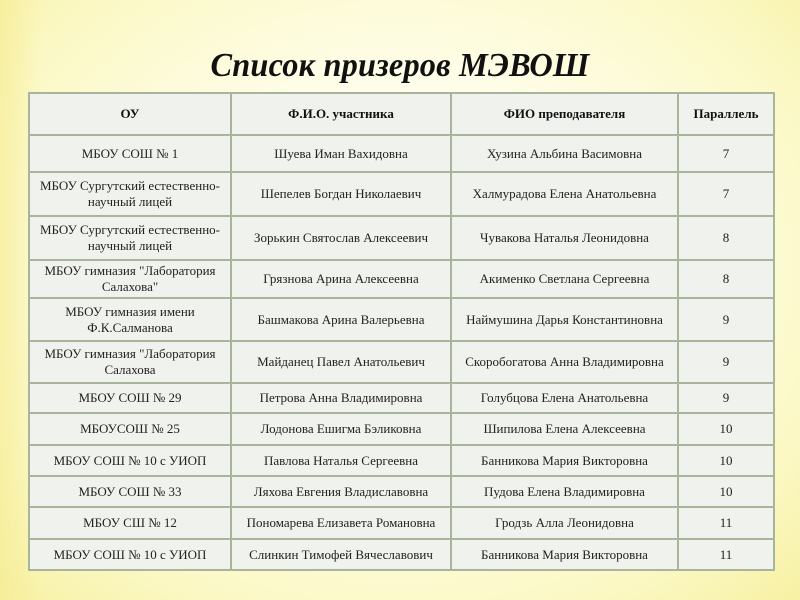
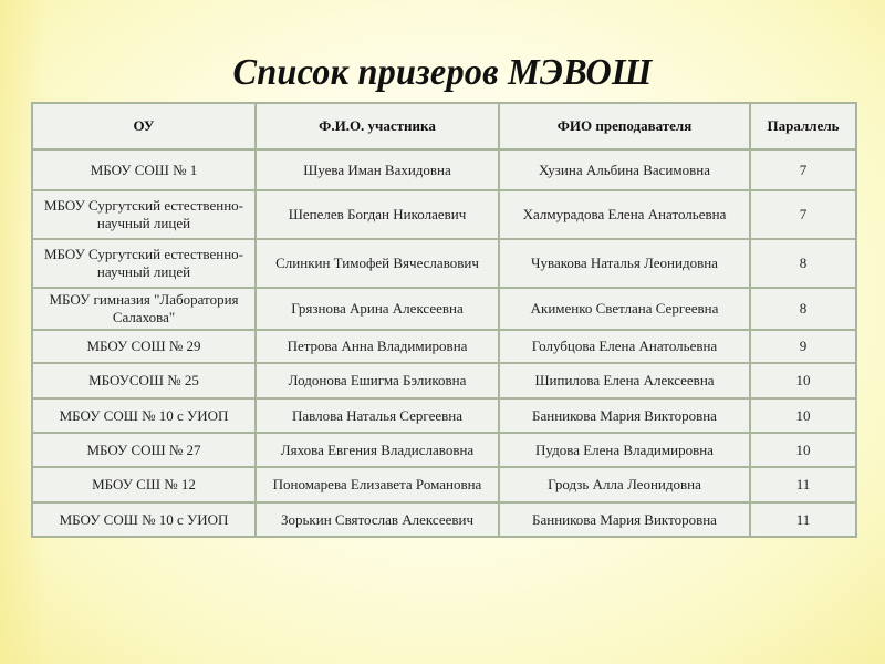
  Список призеров МЭВОШ
  ОУ	Ф.И.О. участника	ФИО преподавателя	Параллель
  МБОУ СОШ № 1	Шуева Иман Вахидовна	Хузина Альбина Васимовна	7
  МБОУ Сургутский естественно-научный лицей	Шепелев Богдан Николаевич	Халмурадова Елена Анатольевна	7
- МБОУ Сургутский естественно-научный лицей	Зорькин Святослав Алексеевич	Чувакова Наталья Леонидовна	8
+ МБОУ Сургутский естественно-научный лицей	Слинкин Тимофей Вячеславович	Чувакова Наталья Леонидовна	8
  МБОУ гимназия "Лаборатория Салахова"	Грязнова Арина Алексеевна	Акименко Светлана Сергеевна	8
- МБОУ гимназия имени Ф.К.Салманова	Башмакова Арина Валерьевна	Наймушина Дарья Константиновна	9
- МБОУ гимназия "Лаборатория Салахова	Майданец Павел Анатольевич	Скоробогатова Анна Владимировна	9
  МБОУ СОШ № 29	Петрова Анна Владимировна	Голубцова Елена Анатольевна	9
  МБОУСОШ № 25	Лодонова Ешигма Бэликовна	Шипилова Елена Алексеевна	10
  МБОУ СОШ № 10 с УИОП	Павлова Наталья Сергеевна	Банникова Мария Викторовна	10
- МБОУ СОШ № 33	Ляхова Евгения Владиславовна	Пудова Елена Владимировна	10
+ МБОУ СОШ № 27	Ляхова Евгения Владиславовна	Пудова Елена Владимировна	10
  МБОУ СШ № 12	Пономарева Елизавета Романовна	Гродзь Алла Леонидовна	11
- МБОУ СОШ № 10 с УИОП	Слинкин Тимофей Вячеславович	Банникова Мария Викторовна	11
+ МБОУ СОШ № 10 с УИОП	Зорькин Святослав Алексеевич	Банникова Мария Викторовна	11
